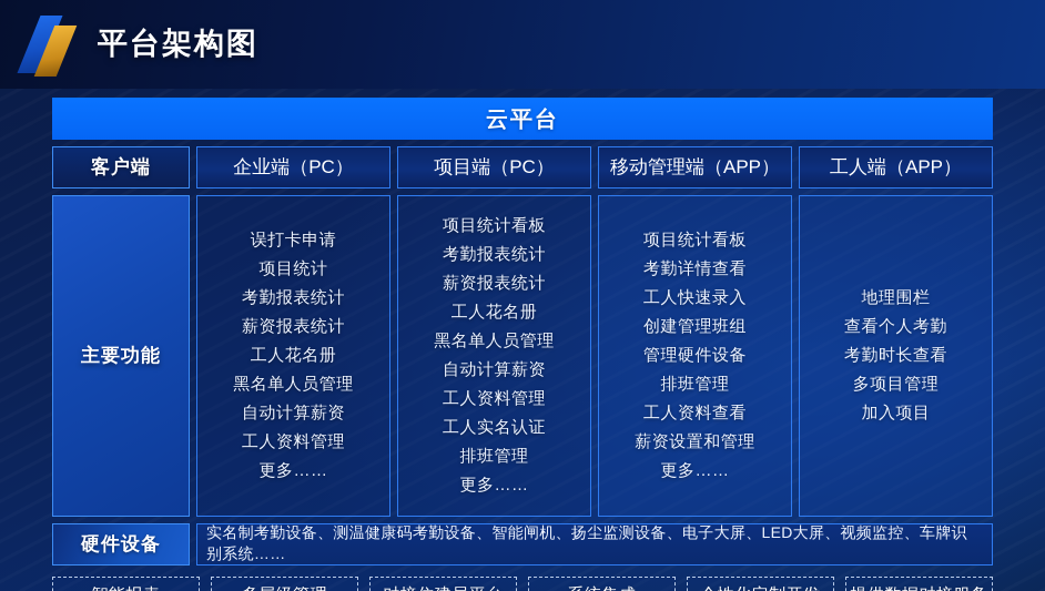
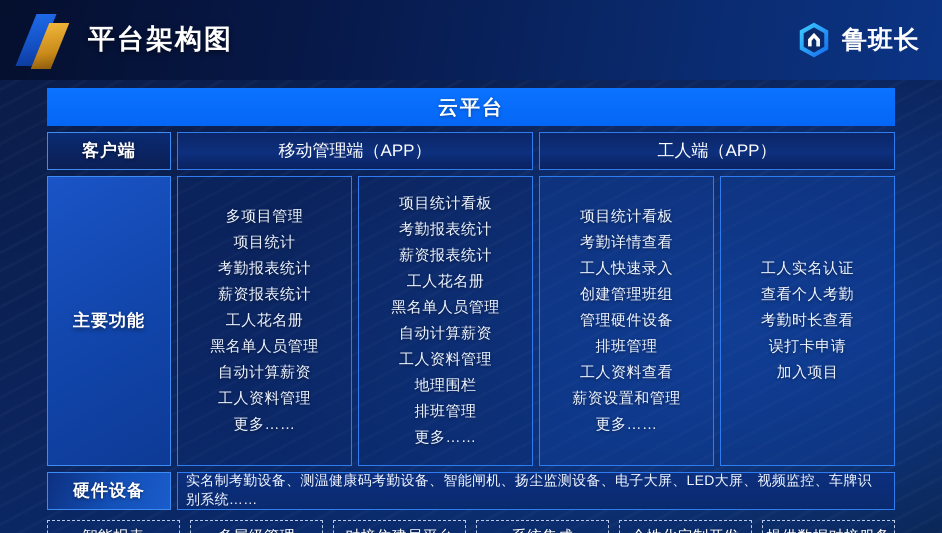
  平台架构图
+ 鲁班长
  云平台
  客户端
- 企业端（PC）
- 项目端（PC）
  移动管理端（APP）
  工人端（APP）
  主要功能
- 误打卡申请
+ 多项目管理
  项目统计
  考勤报表统计
  薪资报表统计
  工人花名册
  黑名单人员管理
  自动计算薪资
  工人资料管理
  更多……
  项目统计看板
  考勤报表统计
  薪资报表统计
  工人花名册
  黑名单人员管理
  自动计算薪资
  工人资料管理
- 工人实名认证
+ 地理围栏
  排班管理
  更多……
  项目统计看板
  考勤详情查看
  工人快速录入
  创建管理班组
  管理硬件设备
  排班管理
  工人资料查看
  薪资设置和管理
  更多……
- 地理围栏
+ 工人实名认证
  查看个人考勤
  考勤时长查看
- 多项目管理
+ 误打卡申请
  加入项目
  硬件设备
  实名制考勤设备、测温健康码考勤设备、智能闸机、扬尘监测设备、电子大屏、LED大屏、视频监控、车牌识别系统……
